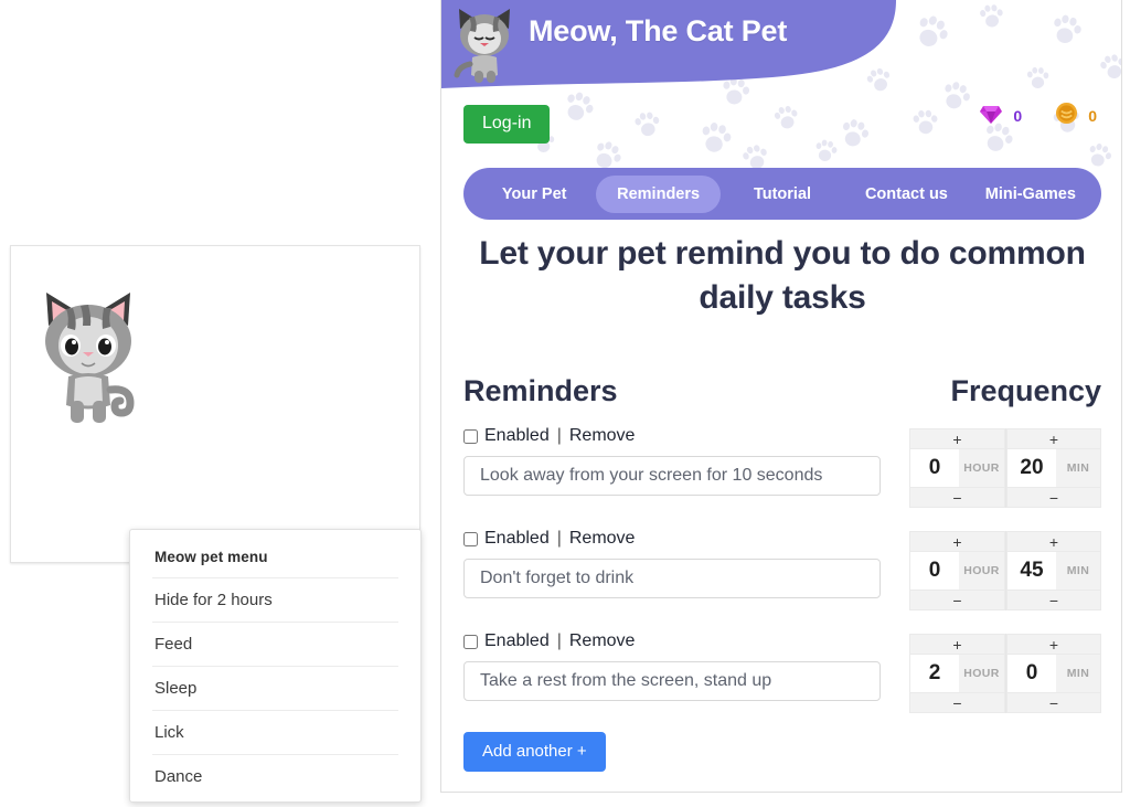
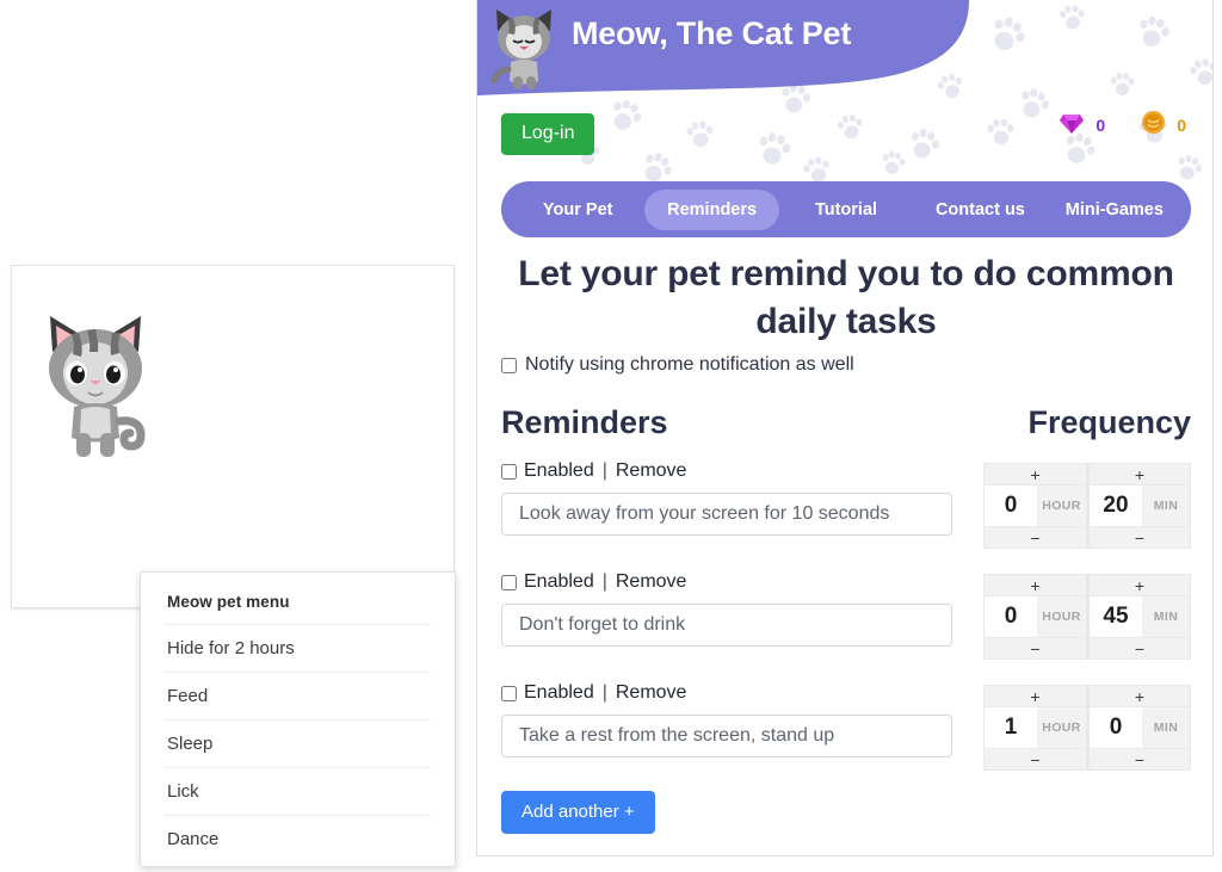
  Meow pet menu
  Hide for 2 hours
  Feed
  Sleep
  Lick
  Dance
  Meow, The Cat Pet
  Log-in
  0
  0
  Your Pet
  Reminders
  Tutorial
  Contact us
  Mini-Games
  Let your pet remind you to do common daily tasks
+ Notify using chrome notification as well
  Reminders
  Frequency
  Enabled
  |
  Remove
  Look away from your screen for 10 seconds
  +
  0
  HOUR
  −
  +
  20
  MIN
  −
  Enabled
  |
  Remove
  Don't forget to drink
  +
  0
  HOUR
  −
  +
  45
  MIN
  −
  Enabled
  |
  Remove
  Take a rest from the screen, stand up
  +
- 2
+ 1
  HOUR
  −
  +
  0
  MIN
  −
  Add another +
